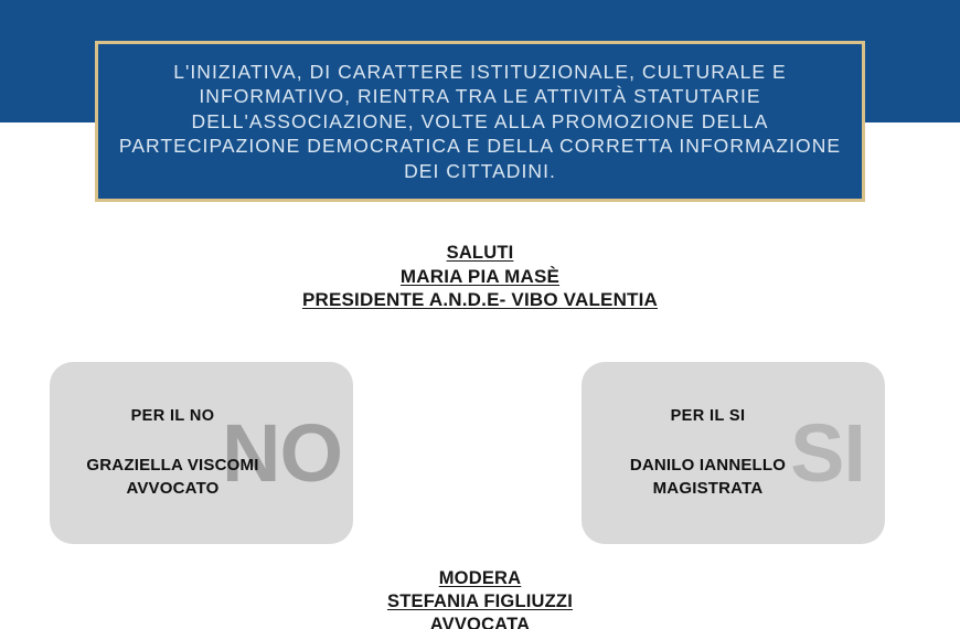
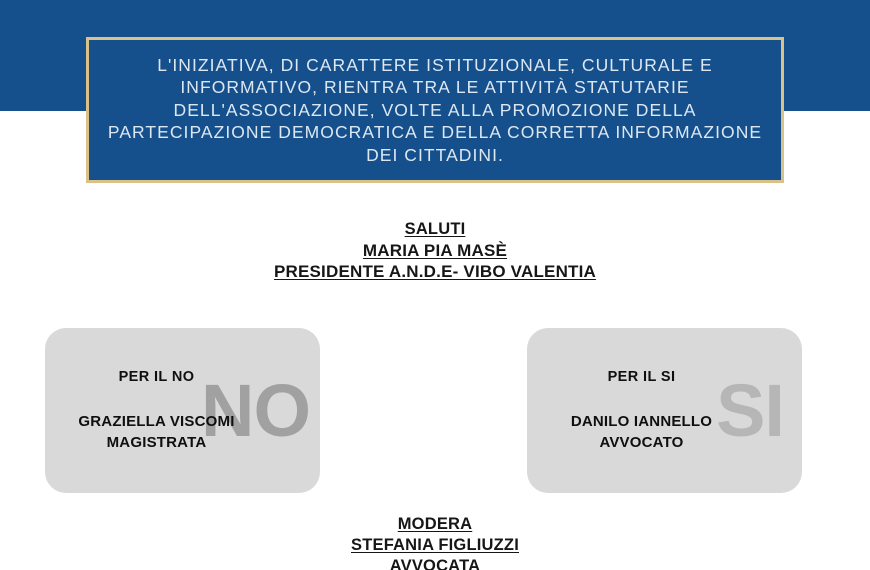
  L'INIZIATIVA, DI CARATTERE ISTITUZIONALE, CULTURALE E
  INFORMATIVO, RIENTRA TRA LE ATTIVITÀ STATUTARIE
  DELL'ASSOCIAZIONE, VOLTE ALLA PROMOZIONE DELLA
  PARTECIPAZIONE DEMOCRATICA E DELLA CORRETTA INFORMAZIONE
  DEI CITTADINI.
  SALUTI
  MARIA PIA MASÈ
  PRESIDENTE A.N.D.E- VIBO VALENTIA
  NO
  PER IL NO
  GRAZIELLA VISCOMI
- AVVOCATO
+ MAGISTRATA
  SI
  PER IL SI
  DANILO IANNELLO
- MAGISTRATA
+ AVVOCATO
  MODERA
  STEFANIA FIGLIUZZI
  AVVOCATA
